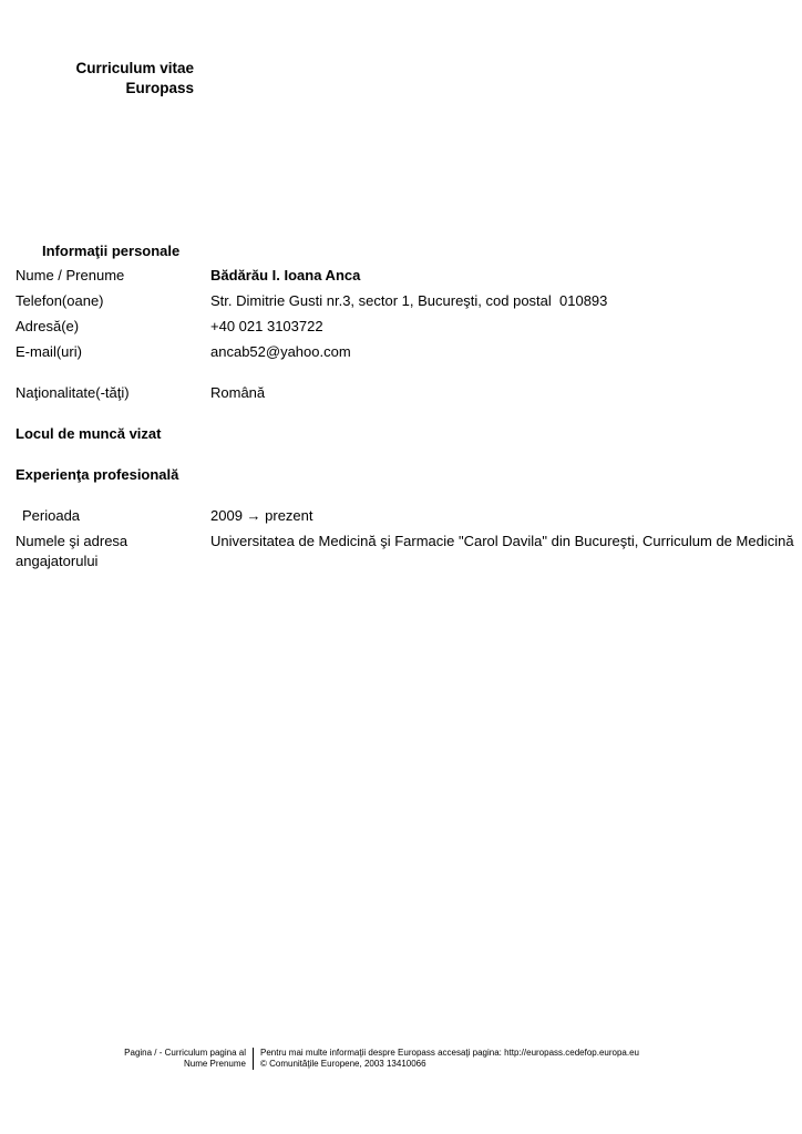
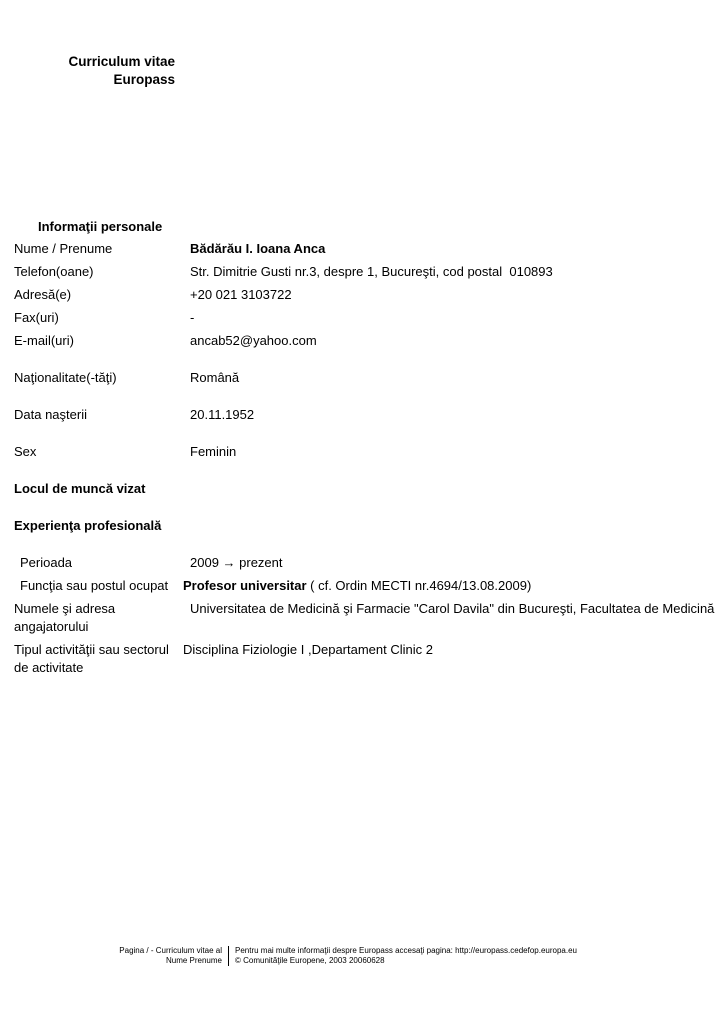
  Curriculum vitae
  Europass
  Informaţii personale
  Nume / Prenume
  Bădărău I. Ioana Anca
  Telefon(oane)
- Str. Dimitrie Gusti nr.3, sector 1, Bucureşti, cod postal 010893
+ Str. Dimitrie Gusti nr.3, despre 1, Bucureşti, cod postal 010893
  Adresă(e)
- +40 021 3103722
+ +20 021 3103722
+ Fax(uri)
+ -
  E-mail(uri)
  ancab52@yahoo.com
  Naţionalitate(-tăţi)
  Română
+ Data naşterii
+ 20.11.1952
+ Sex
+ Feminin
  Locul de muncă vizat
  Experienţa profesională
  Perioada
  2009 → prezent
+ Funcţia sau postul ocupat
+ Profesor universitar ( cf. Ordin MECTI nr.4694/13.08.2009)
  Numele şi adresa angajatorului
- Universitatea de Medicină şi Farmacie "Carol Davila" din Bucureşti, Curriculum de Medicină
+ Universitatea de Medicină şi Farmacie "Carol Davila" din Bucureşti, Facultatea de Medicină
+ Tipul activităţii sau sectorul de activitate
+ Disciplina Fiziologie I ,Departament Clinic 2
- Pagina / - Curriculum pagina al
+ Pagina / - Curriculum vitae al
  Nume Prenume
  Pentru mai multe informaţii despre Europass accesaţi pagina: http://europass.cedefop.europa.eu
- © Comunităţile Europene, 2003 13410066
+ © Comunităţile Europene, 2003 20060628
